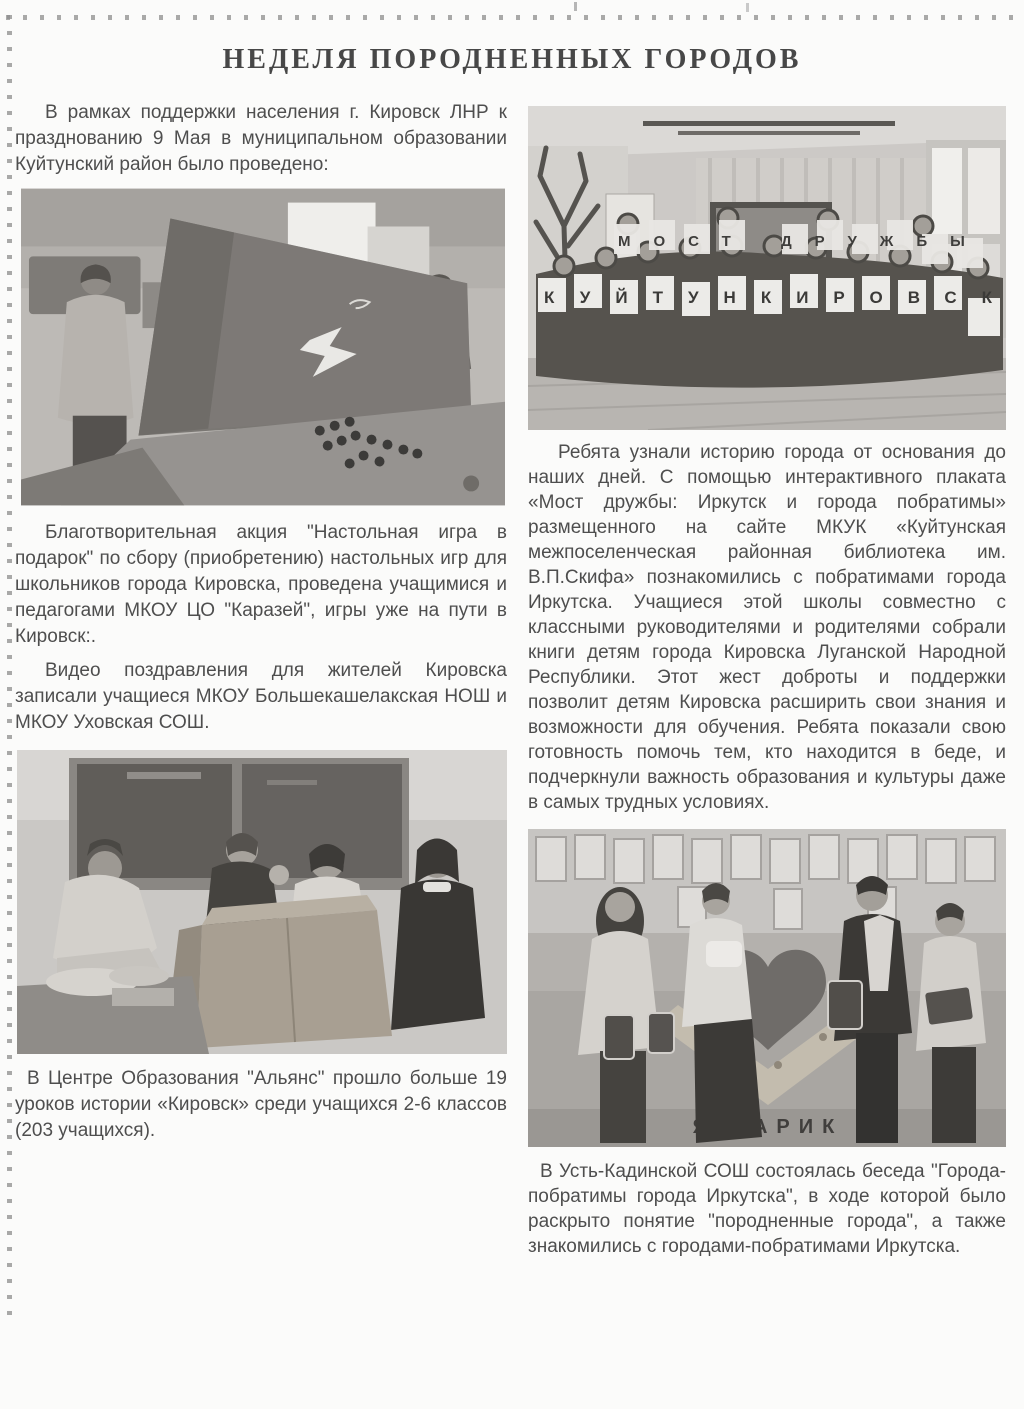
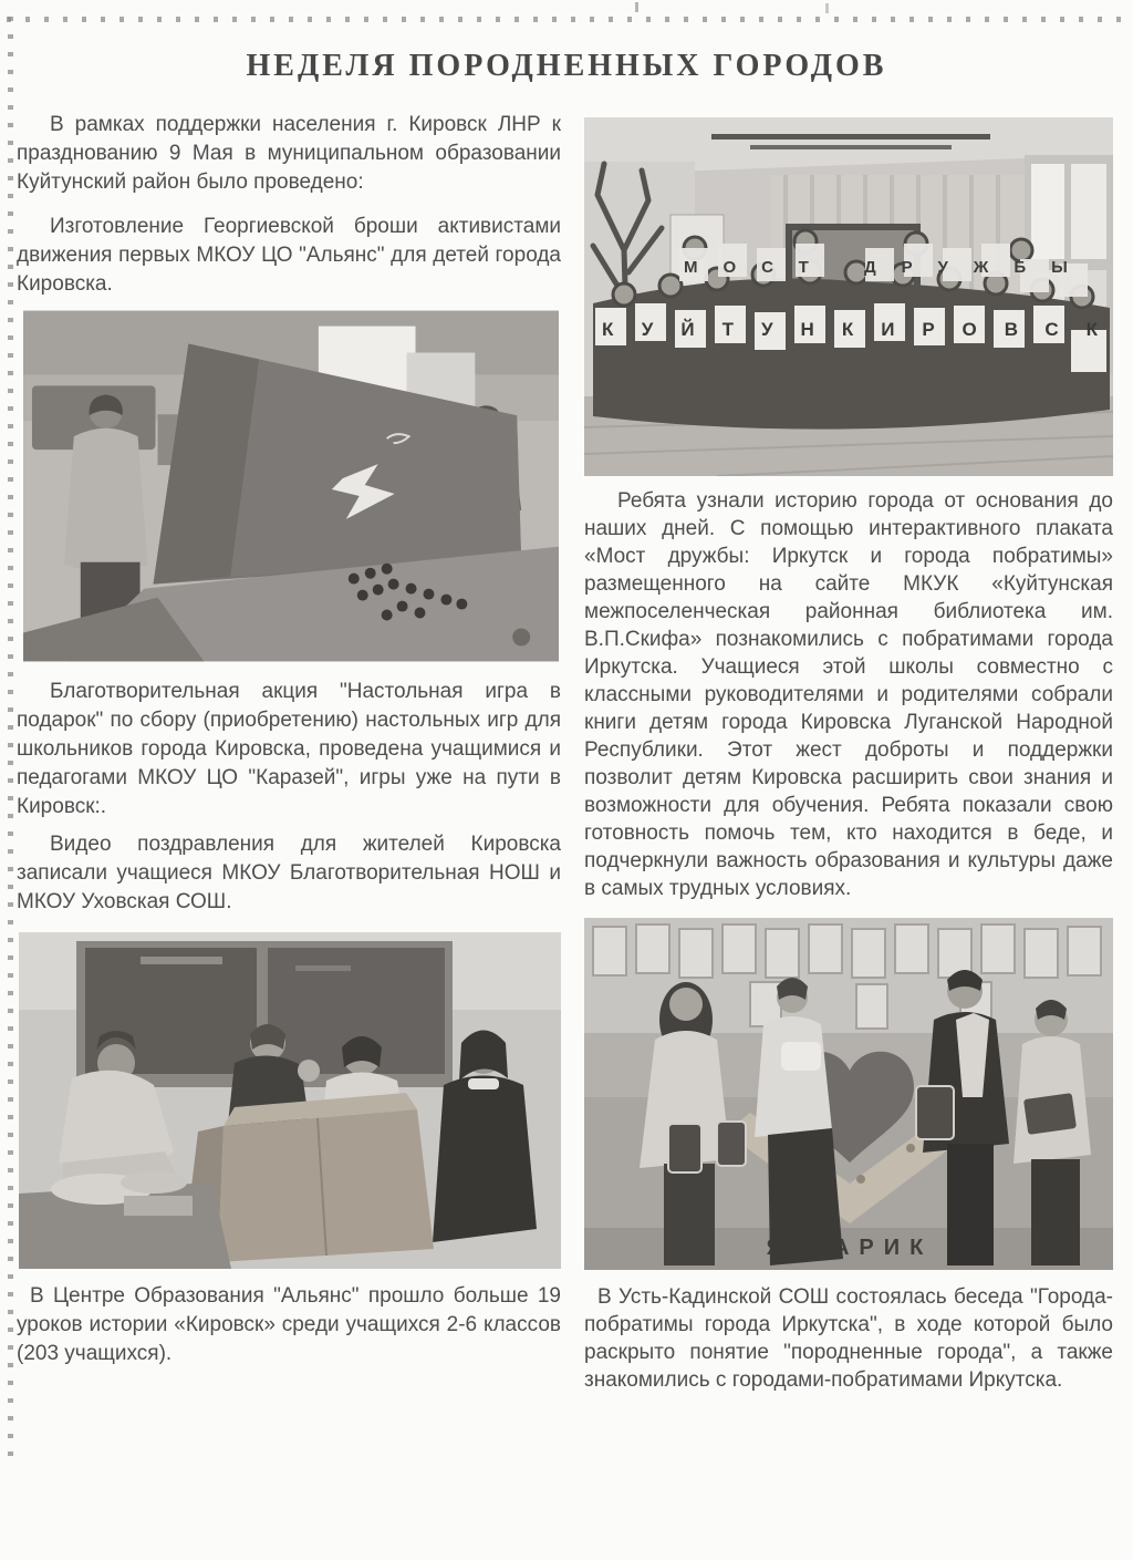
  НЕДЕЛЯ ПОРОДНЕННЫХ ГОРОДОВ
  В рамках поддержки населения г. Кировск ЛНР к празднованию 9 Мая в муниципальном образовании Куйтунский район было проведено:
+ Изготовление Георгиевской броши активистами движения первых МКОУ ЦО "Альянс" для детей города Кировска.
  Благотворительная акция "Настольная игра в подарок" по сбору (приобретению) настольных игр для школьников города Кировска, проведена учащимися и педагогами МКОУ ЦО "Каразей", игры уже на пути в Кировск:.
- Видео поздравления для жителей Кировска записали учащиеся МКОУ Большекашелакская НОШ и МКОУ Уховская СОШ.
+ Видео поздравления для жителей Кировска записали учащиеся МКОУ Благотворительная НОШ и МКОУ Уховская СОШ.
  В Центре Образования "Альянс" прошло больше 19 уроков истории «Кировск» среди учащихся 2-6 классов (203 учащихся).
  МОСТ ДРУЖБЫ
  КУЙТУНКИРОВСК
  Ребята узнали историю города от основания до наших дней. С помощью интерактивного плаката «Мост дружбы: Иркутск и города побратимы» размещенного на сайте МКУК «Куйтунская межпоселенческая районная библиотека им. В.П.Скифа» познакомились с побратимами города Иркутска. Учащиеся этой школы совместно с классными руководителями и родителями собрали книги детям города Кировска Луганской Народной Республики. Этот жест доброты и поддержки позволит детям Кировска расширить свои знания и возможности для обучения. Ребята показали свою готовность помочь тем, кто находится в беде, и подчеркнули важность образования и культуры даже в самых трудных условиях.
  В Усть-Кадинской СОШ состоялась беседа "Города-побратимы города Иркутска", в ходе которой было раскрыто понятие "породненные города", а также знакомились с городами-побратимами Иркутска.
